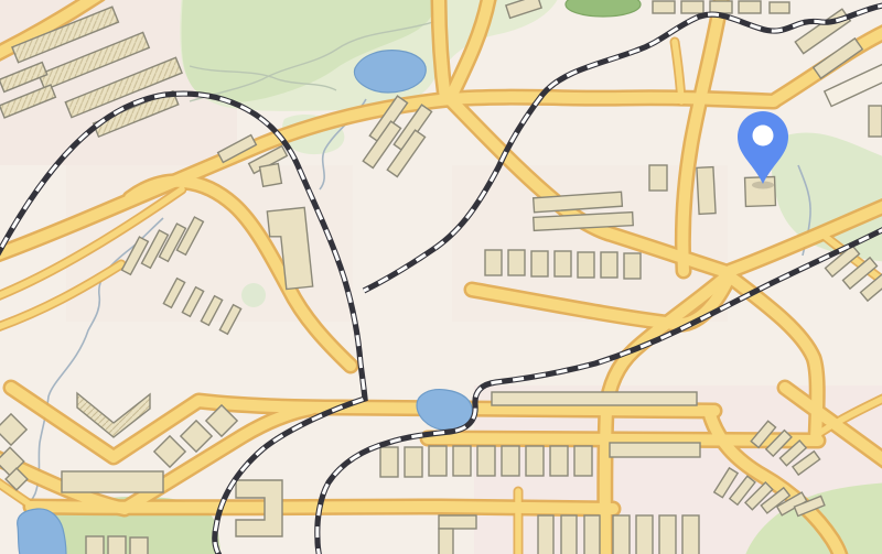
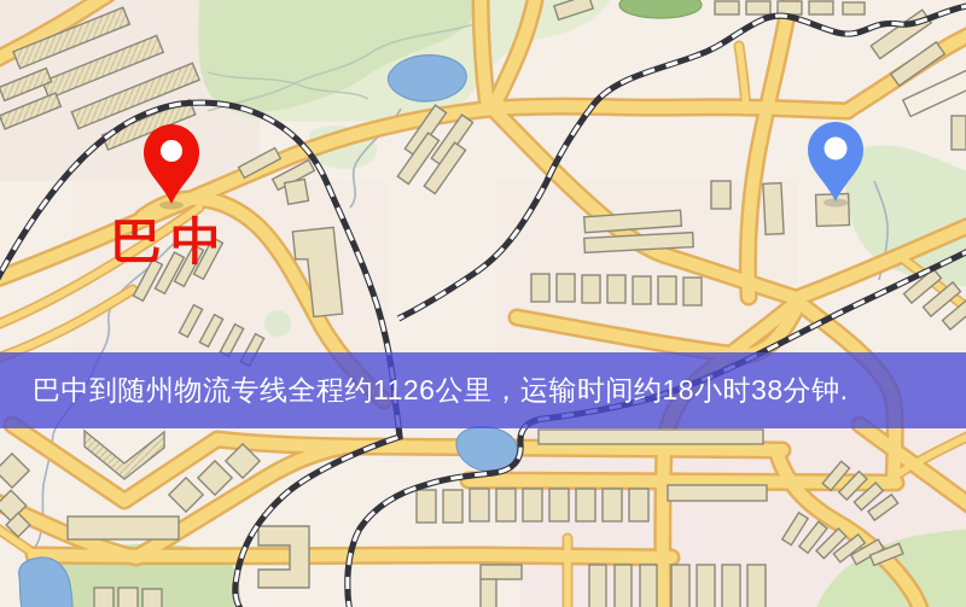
+ 巴中
+ 巴中到随州物流专线全程约1126公里，运输时间约18小时38分钟.
